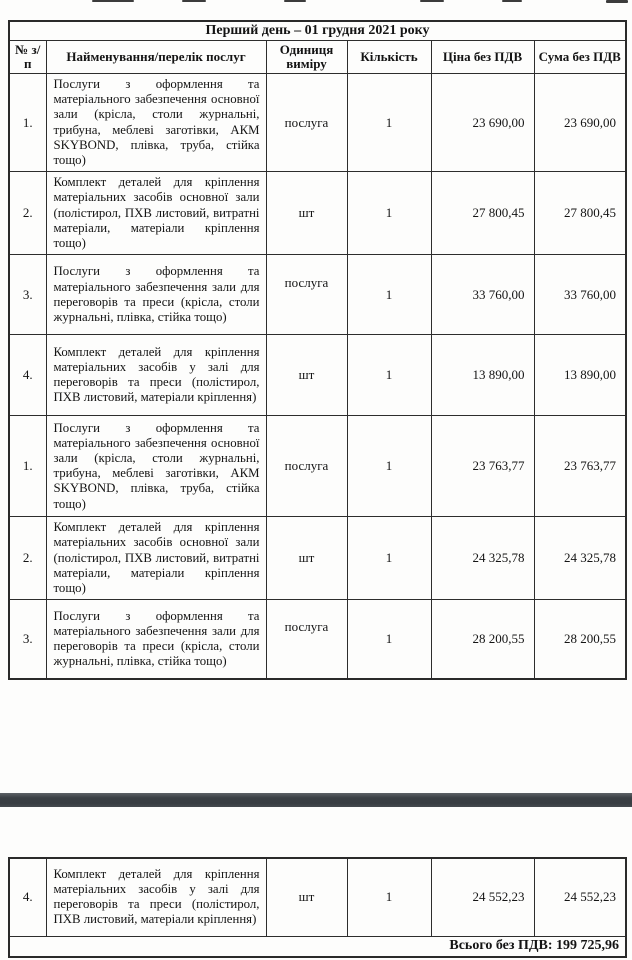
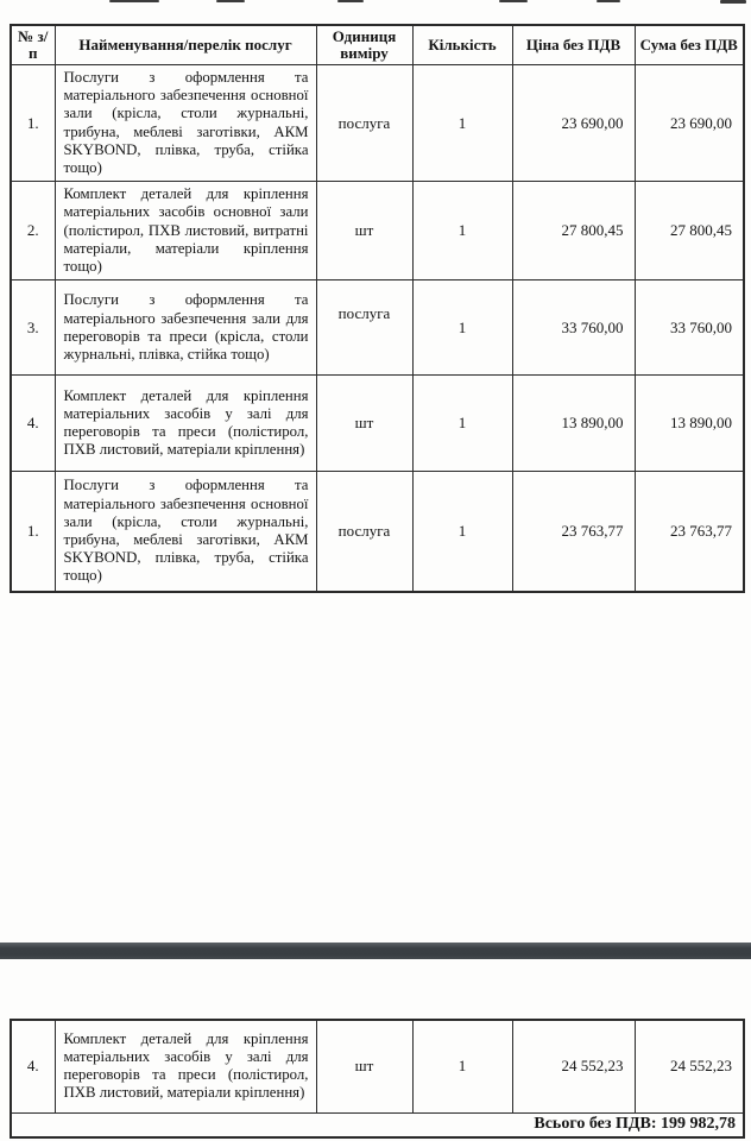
- Перший день – 01 грудня 2021 року
  № з/п	Найменування/перелік послуг	Одиниця виміру	Кількість	Ціна без ПДВ	Сума без ПДВ
  1.	Послуги з оформлення та матеріального забезпечення основної зали (крісла, столи журнальні, трибуна, меблеві заготівки, АКМ SKYBOND, плівка, труба, стійка тощо)	послуга	1	23 690,00	23 690,00
  2.	Комплект деталей для кріплення матеріальних засобів основної зали (полістирол, ПХВ листовий, витратні матеріали, матеріали кріплення тощо)	шт	1	27 800,45	27 800,45
  3.	Послуги з оформлення та матеріального забезпечення зали для переговорів та преси (крісла, столи журнальні, плівка, стійка тощо)	послуга	1	33 760,00	33 760,00
  4.	Комплект деталей для кріплення матеріальних засобів у залі для переговорів та преси (полістирол, ПХВ листовий, матеріали кріплення)	шт	1	13 890,00	13 890,00
  1.	Послуги з оформлення та матеріального забезпечення основної зали (крісла, столи журнальні, трибуна, меблеві заготівки, АКМ SKYBOND, плівка, труба, стійка тощо)	послуга	1	23 763,77	23 763,77
- 2.	Комплект деталей для кріплення матеріальних засобів основної зали (полістирол, ПХВ листовий, витратні матеріали, матеріали кріплення тощо)	шт	1	24 325,78	24 325,78
- 3.	Послуги з оформлення та матеріального забезпечення зали для переговорів та преси (крісла, столи журнальні, плівка, стійка тощо)	послуга	1	28 200,55	28 200,55
  4.	Комплект деталей для кріплення матеріальних засобів у залі для переговорів та преси (полістирол, ПХВ листовий, матеріали кріплення)	шт	1	24 552,23	24 552,23
- Всього без ПДВ: 199 725,96
+ Всього без ПДВ: 199 982,78
